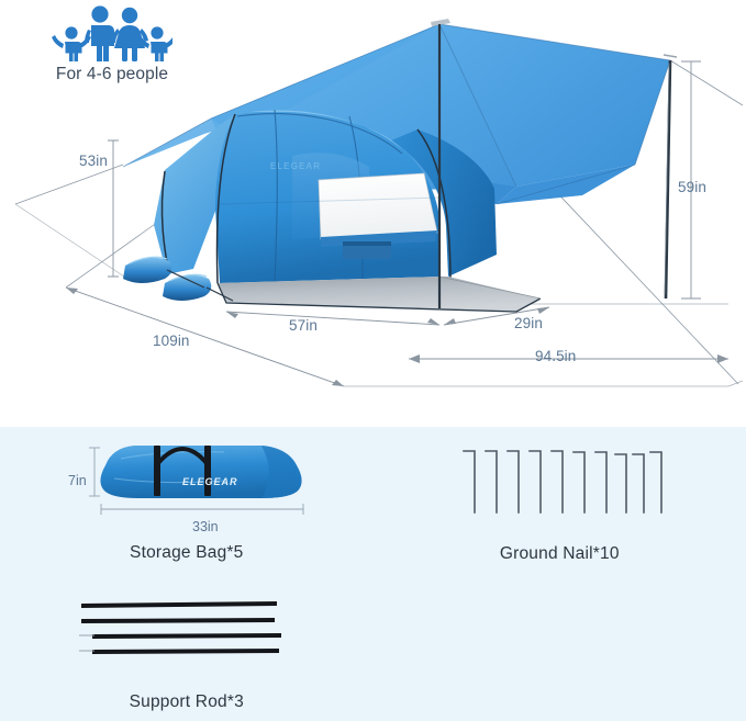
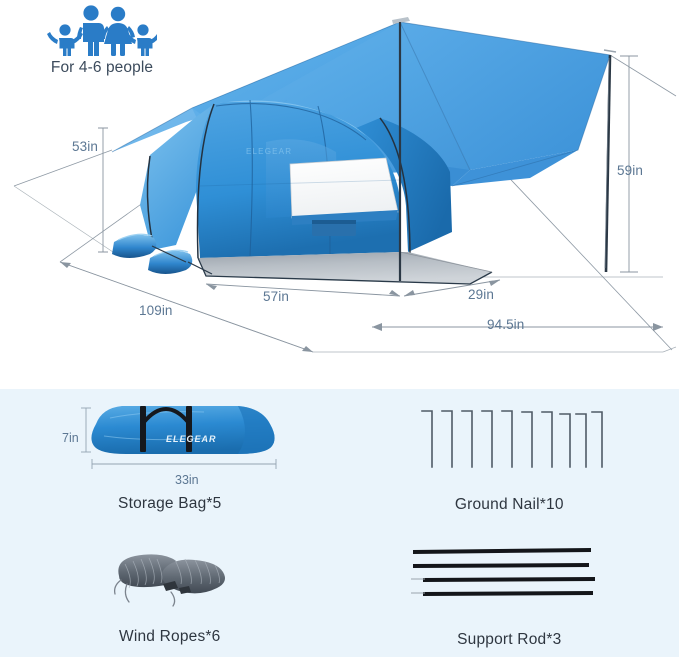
  ELEGEAR
  For 4-6 people
  53in
  109in
  57in
  29in
  94.5in
  59in
  ELEGEAR
  7in
  33in
  Storage Bag*5
  Ground Nail*10
+ Wind Ropes*6
  Support Rod*3
